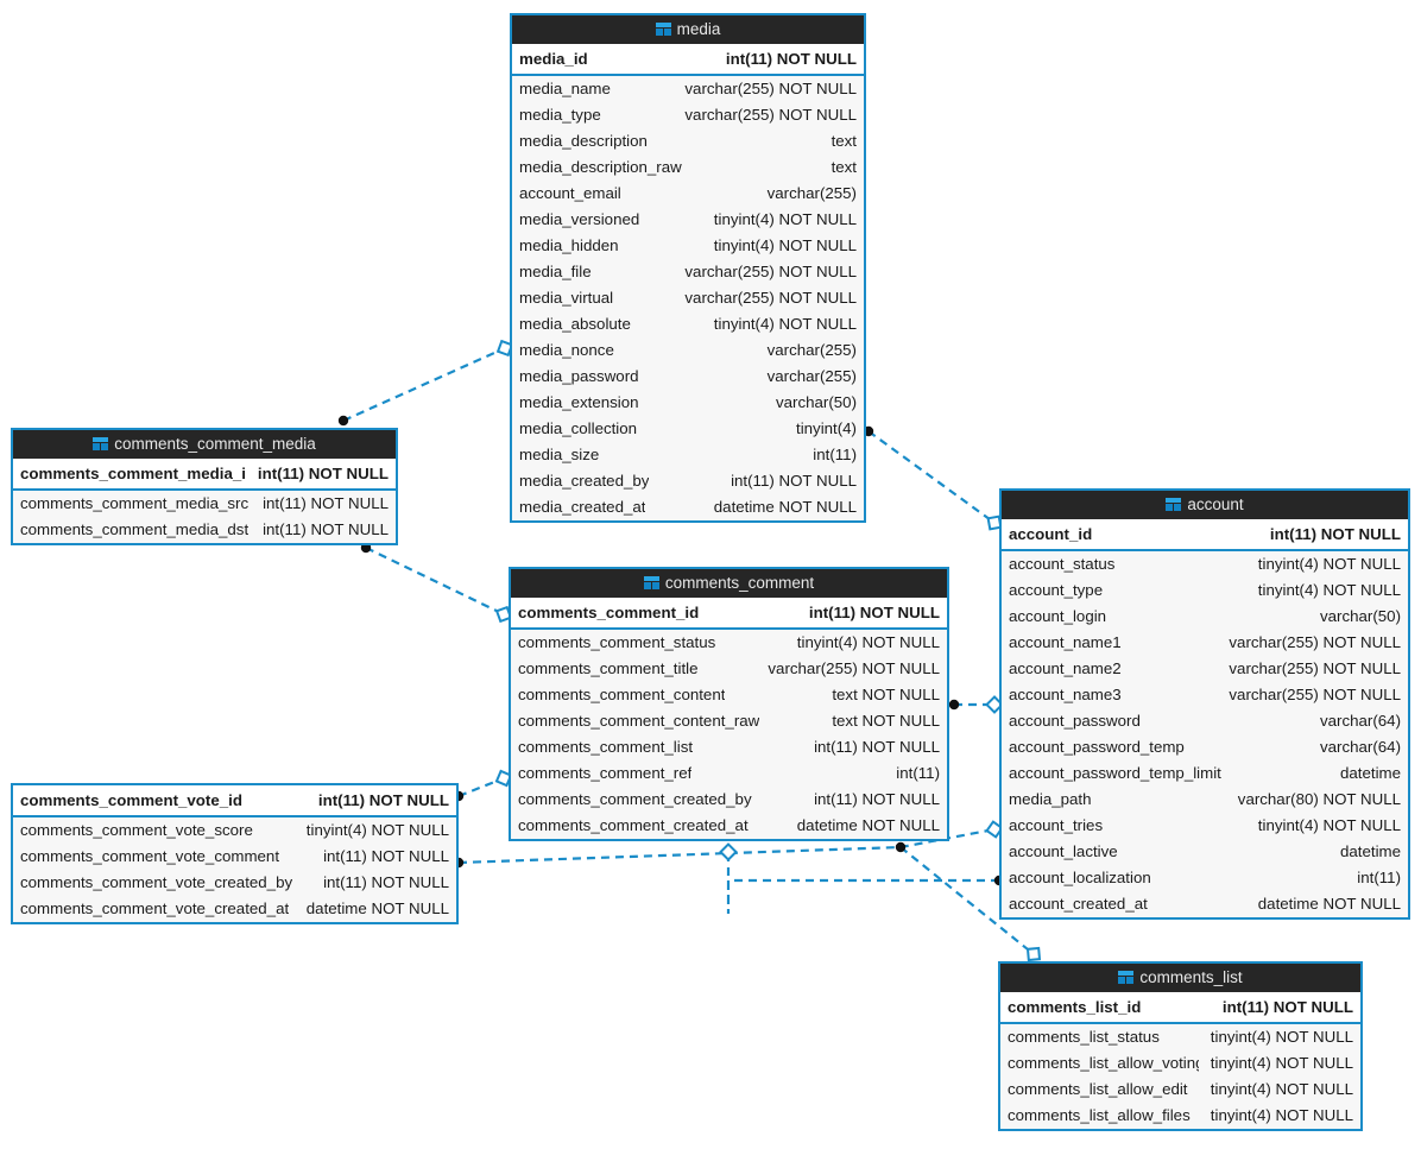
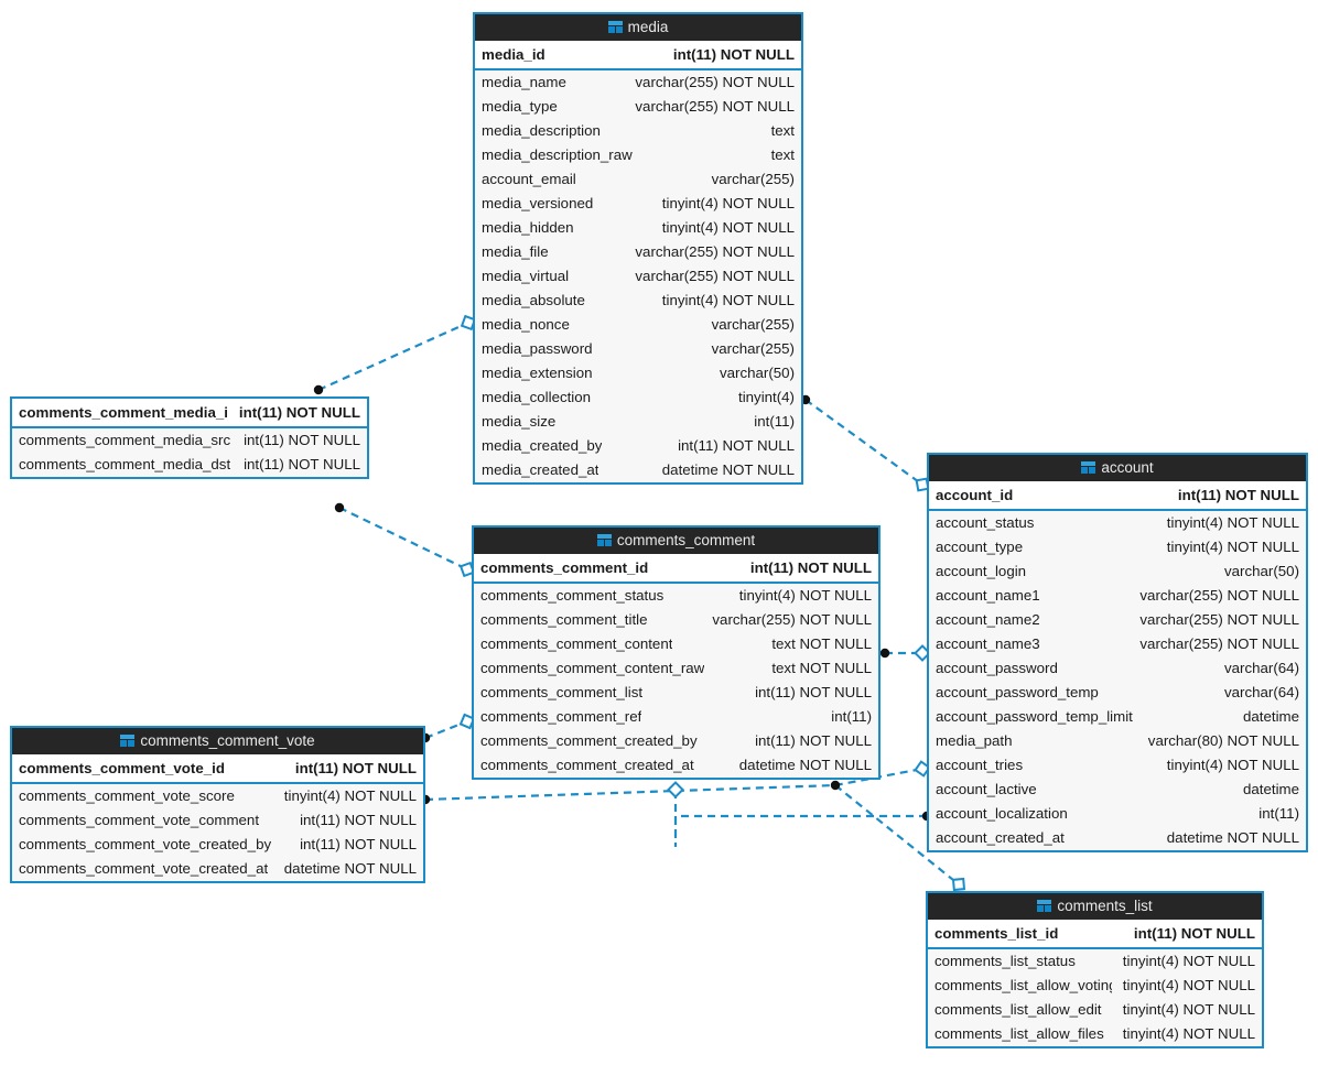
  media
  media_id
  int(11) NOT NULL
  media_name
  varchar(255) NOT NULL
  media_type
  varchar(255) NOT NULL
  media_description
  text
  media_description_raw
  text
  account_email
  varchar(255)
  media_versioned
  tinyint(4) NOT NULL
  media_hidden
  tinyint(4) NOT NULL
  media_file
  varchar(255) NOT NULL
  media_virtual
  varchar(255) NOT NULL
  media_absolute
  tinyint(4) NOT NULL
  media_nonce
  varchar(255)
  media_password
  varchar(255)
  media_extension
  varchar(50)
  media_collection
  tinyint(4)
  media_size
  int(11)
  media_created_by
  int(11) NOT NULL
  media_created_at
  datetime NOT NULL
- comments_comment_media
  comments_comment_media_i
  int(11) NOT NULL
  comments_comment_media_src
  int(11) NOT NULL
  comments_comment_media_dst
  int(11) NOT NULL
  comments_comment
  comments_comment_id
  int(11) NOT NULL
  comments_comment_status
  tinyint(4) NOT NULL
  comments_comment_title
  varchar(255) NOT NULL
  comments_comment_content
  text NOT NULL
  comments_comment_content_raw
  text NOT NULL
  comments_comment_list
  int(11) NOT NULL
  comments_comment_ref
  int(11)
  comments_comment_created_by
  int(11) NOT NULL
  comments_comment_created_at
  datetime NOT NULL
+ comments_comment_vote
  comments_comment_vote_id
  int(11) NOT NULL
  comments_comment_vote_score
  tinyint(4) NOT NULL
  comments_comment_vote_comment
  int(11) NOT NULL
  comments_comment_vote_created_by
  int(11) NOT NULL
  comments_comment_vote_created_at
  datetime NOT NULL
  account
  account_id
  int(11) NOT NULL
  account_status
  tinyint(4) NOT NULL
  account_type
  tinyint(4) NOT NULL
  account_login
  varchar(50)
  account_name1
  varchar(255) NOT NULL
  account_name2
  varchar(255) NOT NULL
  account_name3
  varchar(255) NOT NULL
  account_password
  varchar(64)
  account_password_temp
  varchar(64)
  account_password_temp_limit
  datetime
  media_path
  varchar(80) NOT NULL
  account_tries
  tinyint(4) NOT NULL
  account_lactive
  datetime
  account_localization
  int(11)
  account_created_at
  datetime NOT NULL
  comments_list
  comments_list_id
  int(11) NOT NULL
  comments_list_status
  tinyint(4) NOT NULL
  comments_list_allow_votin
  tinyint(4) NOT NULL
  comments_list_allow_edit
  tinyint(4) NOT NULL
  comments_list_allow_files
  tinyint(4) NOT NULL
